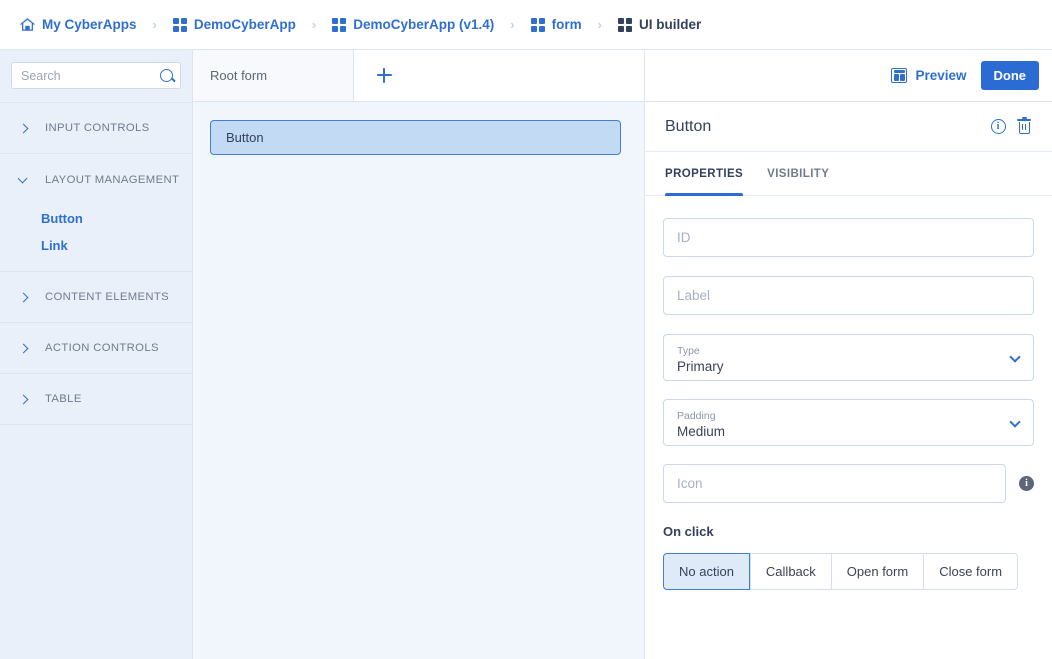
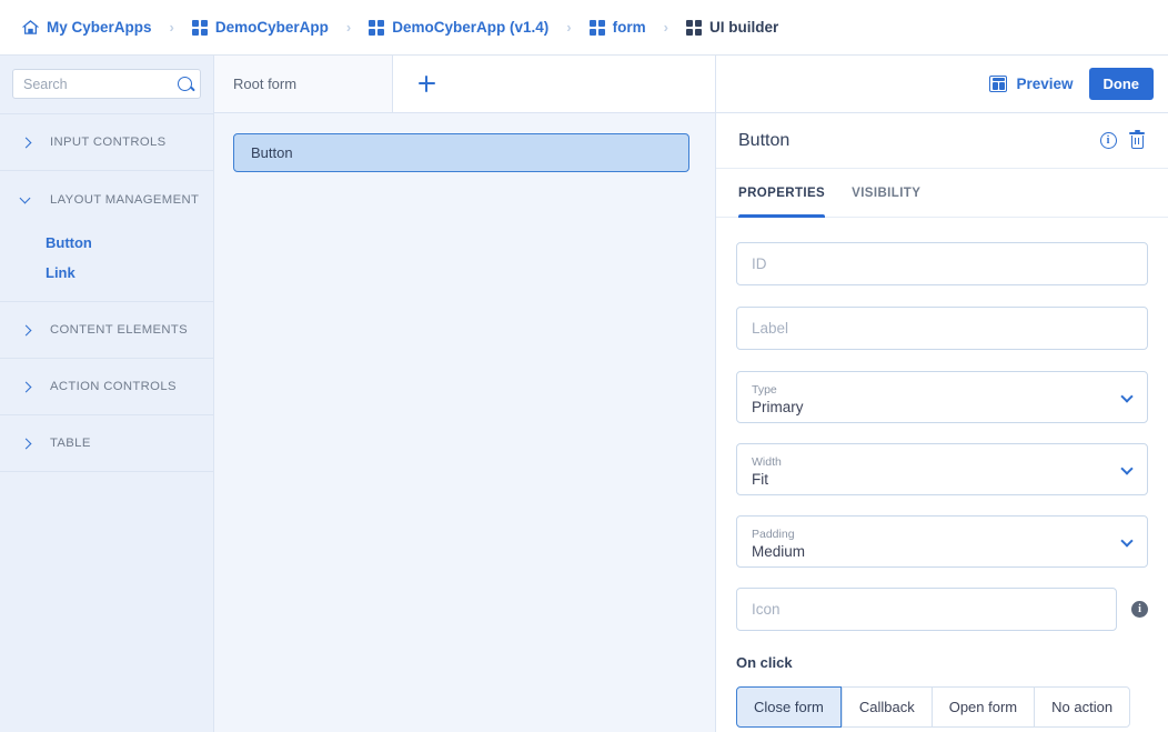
  My CyberApps
  ›
  DemoCyberApp
  ›
  DemoCyberApp (v1.4)
  ›
  form
  ›
  UI builder
  Search
  INPUT CONTROLS
  LAYOUT MANAGEMENT
  Button
  Link
  CONTENT ELEMENTS
  ACTION CONTROLS
  TABLE
  Root form
  Button
  Preview
  Done
  Button
  i
  PROPERTIES
  VISIBILITY
  ID
  Label
  Type
  Primary
+ Width
+ Fit
  Padding
  Medium
  Icon
  i
  On click
- No action
+ Close form
  Callback
  Open form
- Close form
+ No action
